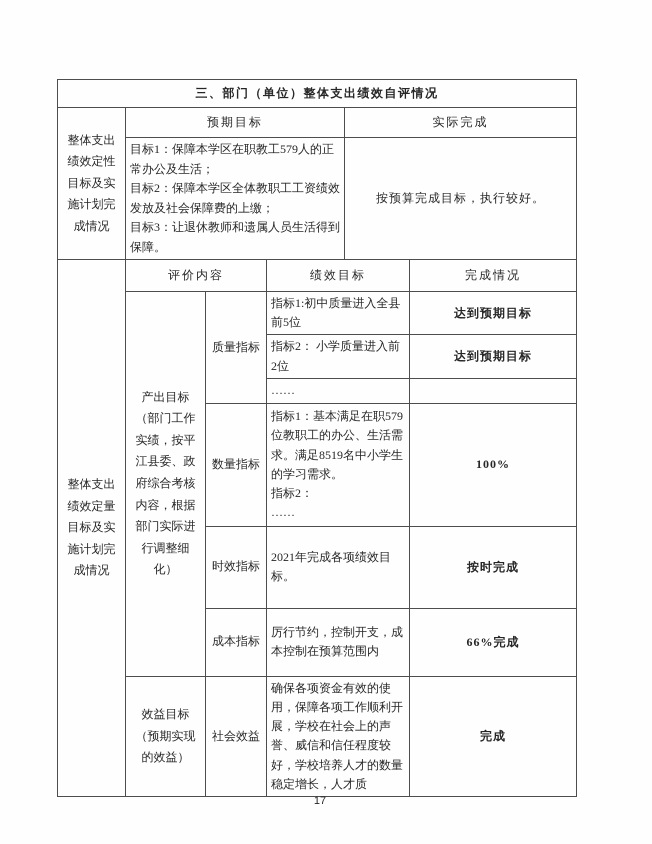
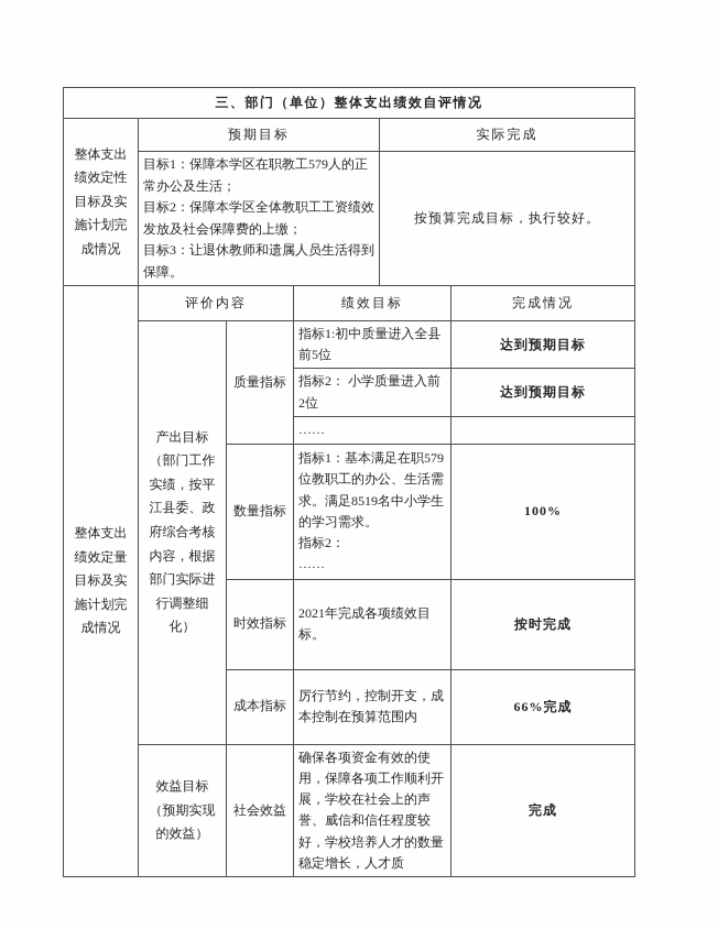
  三、部门（单位）整体支出绩效自评情况
  整体支出绩效定性目标及实施计划完成情况	预期目标	实际完成
  目标1：保障本学区在职教工579人的正常办公及生活； 目标2：保障本学区全体教职工工资绩效发放及社会保障费的上缴； 目标3：让退休教师和遗属人员生活得到保障。	按预算完成目标，执行较好。
  整体支出绩效定量目标及实施计划完成情况	评价内容	绩效目标	完成情况
  产出目标 （部门工作实绩，按平江县委、政府综合考核内容，根据部门实际进行调整细化）	质量指标	指标1:初中质量进入全县前5位	达到预期目标
  指标2： 小学质量进入前2位	达到预期目标
  ……
  数量指标	指标1：基本满足在职579位教职工的办公、生活需求。满足8519名中小学生的学习需求。 指标2： ……	100%
  时效指标	2021年完成各项绩效目标。	按时完成
  成本指标	厉行节约，控制开支，成本控制在预算范围内	66%完成
  效益目标 （预期实现的效益）	社会效益	确保各项资金有效的使用，保障各项工作顺利开展，学校在社会上的声誉、威信和信任程度较好，学校培养人才的数量稳定增长，人才质	完成
- 17
